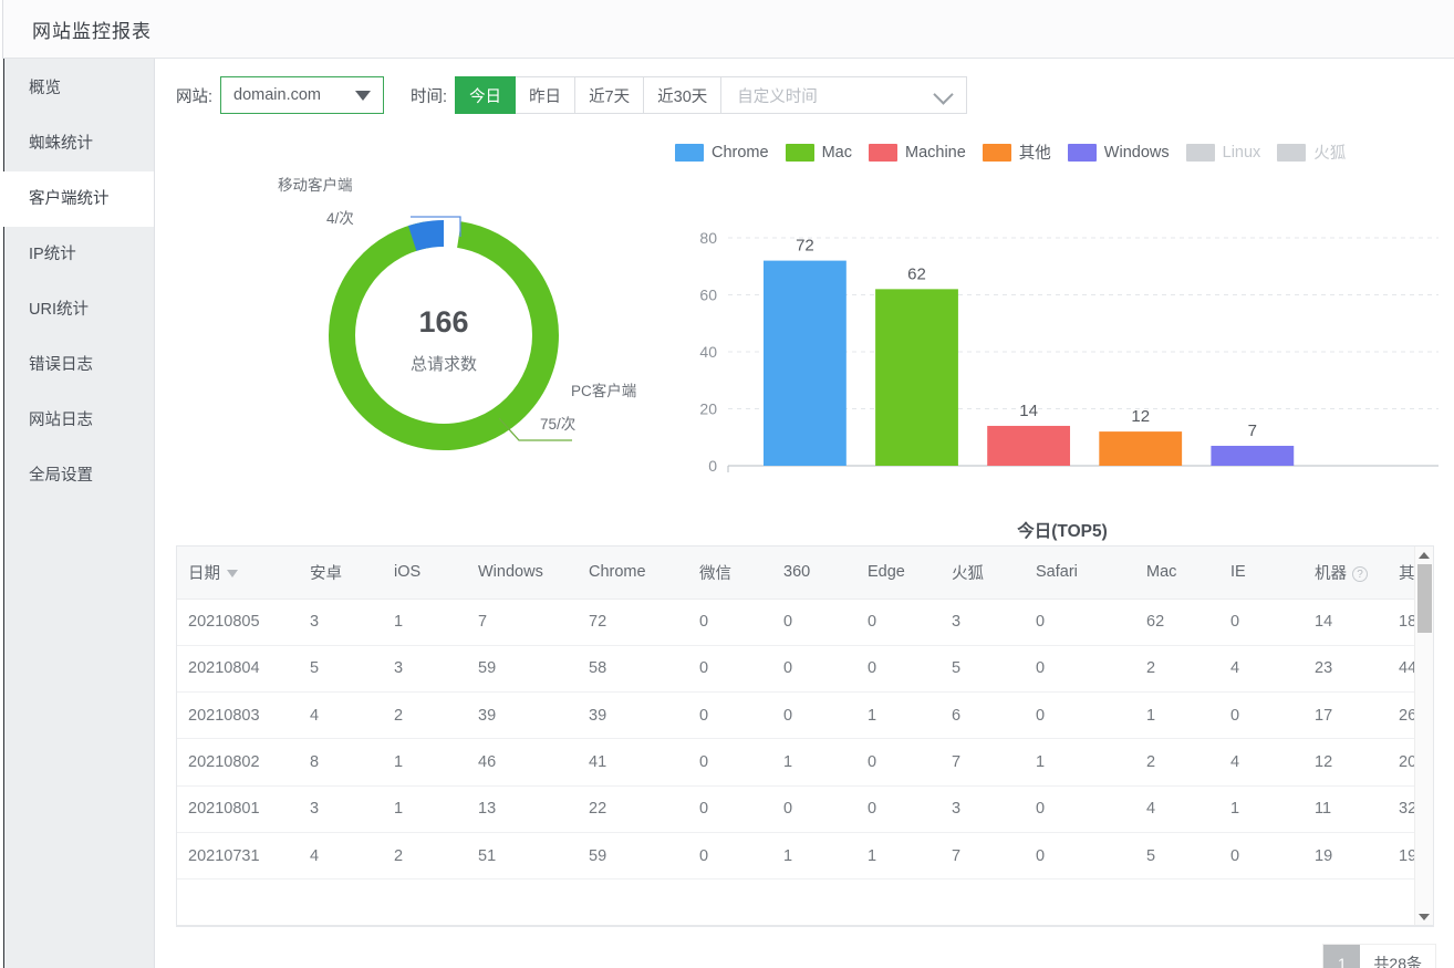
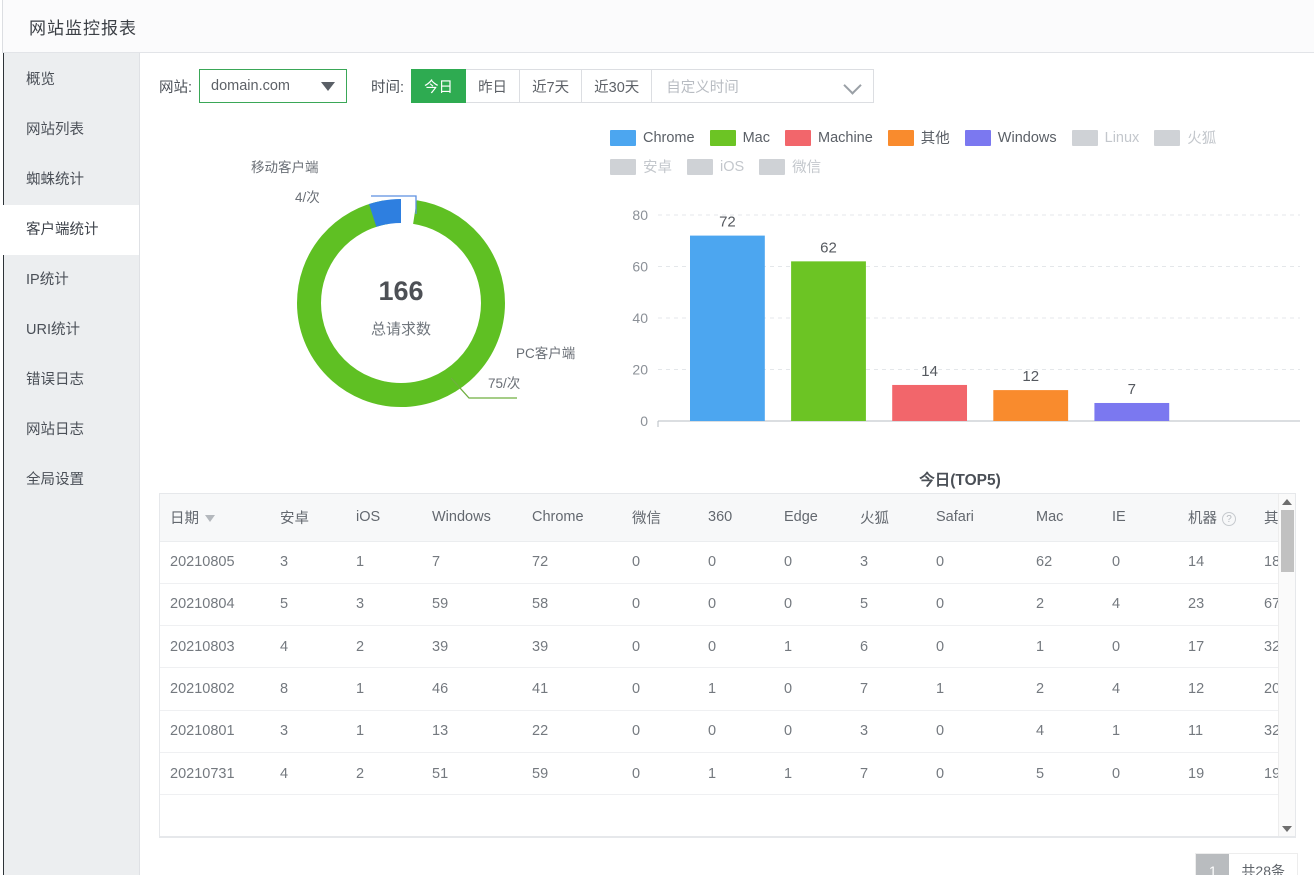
  网站监控报表
  概览
+ 网站列表
  蜘蛛统计
  客户端统计
  IP统计
  URI统计
  错误日志
  网站日志
  全局设置
  网站:
  domain.com
  时间:
  今日
  昨日
  近7天
  近30天
  自定义时间
  166
  总请求数
  移动客户端
  4/次
  PC客户端
  75/次
  Chrome
  Mac
  Machine
  其他
  Windows
  Linux
  火狐
+ 安卓
+ iOS
+ 微信
  0
  20
  40
  60
  80
  72
  62
  14
  12
  7
  今日(TOP5)
  日期	安卓	iOS	Windows	Chrome	微信	360	Edge	火狐	Safari	Mac	IE	机器 ?	其
  20210805	3	1	7	72	0	0	0	3	0	62	0	14	18
- 20210804	5	3	59	58	0	0	0	5	0	2	4	23	44
+ 20210804	5	3	59	58	0	0	0	5	0	2	4	23	67
- 20210803	4	2	39	39	0	0	1	6	0	1	0	17	26
+ 20210803	4	2	39	39	0	0	1	6	0	1	0	17	32
  20210802	8	1	46	41	0	1	0	7	1	2	4	12	20
  20210801	3	1	13	22	0	0	0	3	0	4	1	11	32
  20210731	4	2	51	59	0	1	1	7	0	5	0	19	19
  1
  共28条
